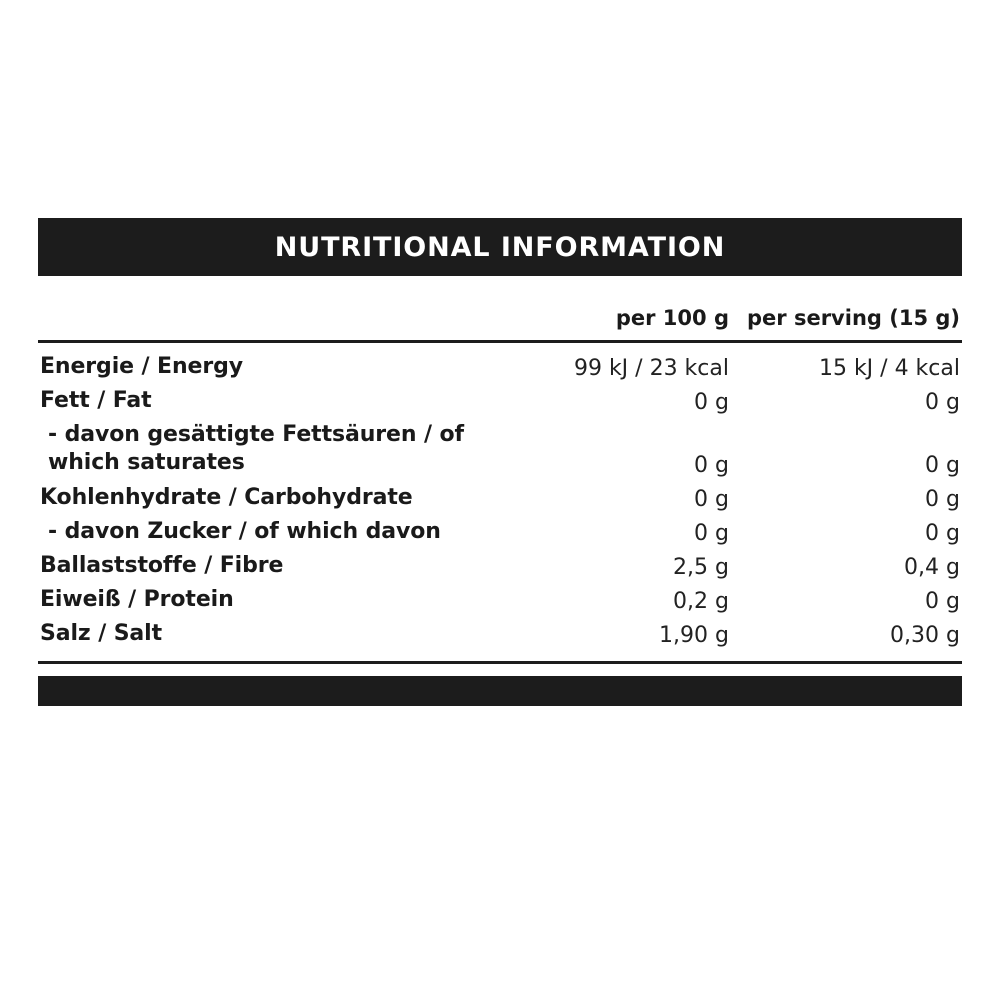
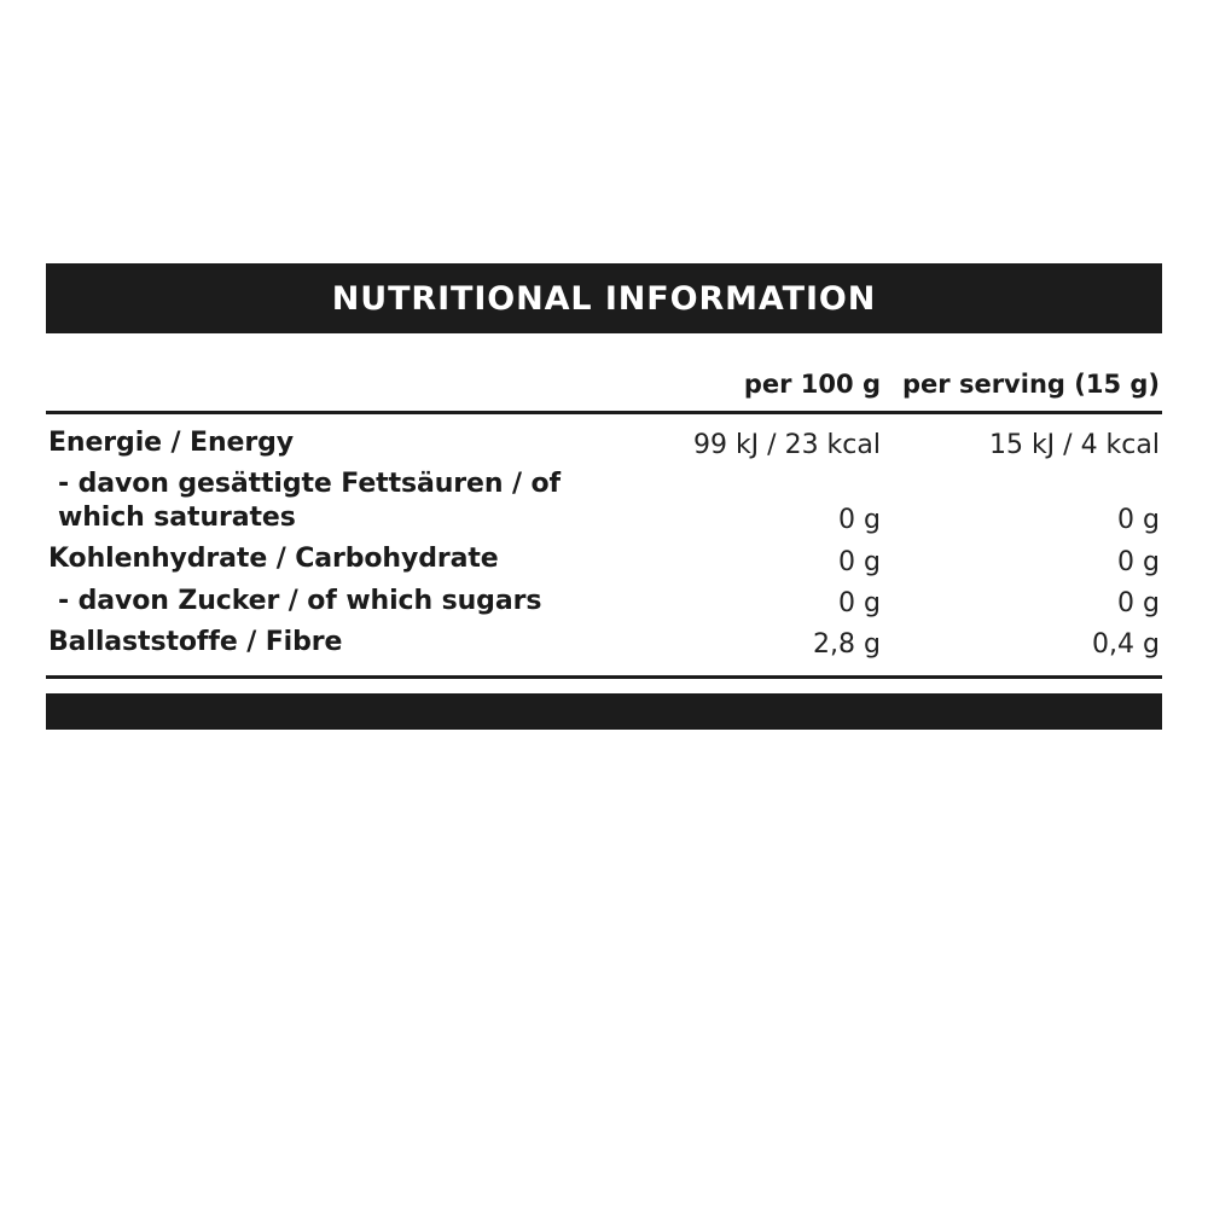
  NUTRITIONAL INFORMATION
  	per 100 g	per serving (15 g)
  Energie / Energy	99 kJ / 23 kcal	15 kJ / 4 kcal
- Fett / Fat	0 g	0 g
  - davon gesättigte Fettsäuren / of which saturates	0 g	0 g
  Kohlenhydrate / Carbohydrate	0 g	0 g
- - davon Zucker / of which davon	0 g	0 g
+ - davon Zucker / of which sugars	0 g	0 g
- Ballaststoffe / Fibre	2,5 g	0,4 g
+ Ballaststoffe / Fibre	2,8 g	0,4 g
- Eiweiß / Protein	0,2 g	0 g
- Salz / Salt	1,90 g	0,30 g
